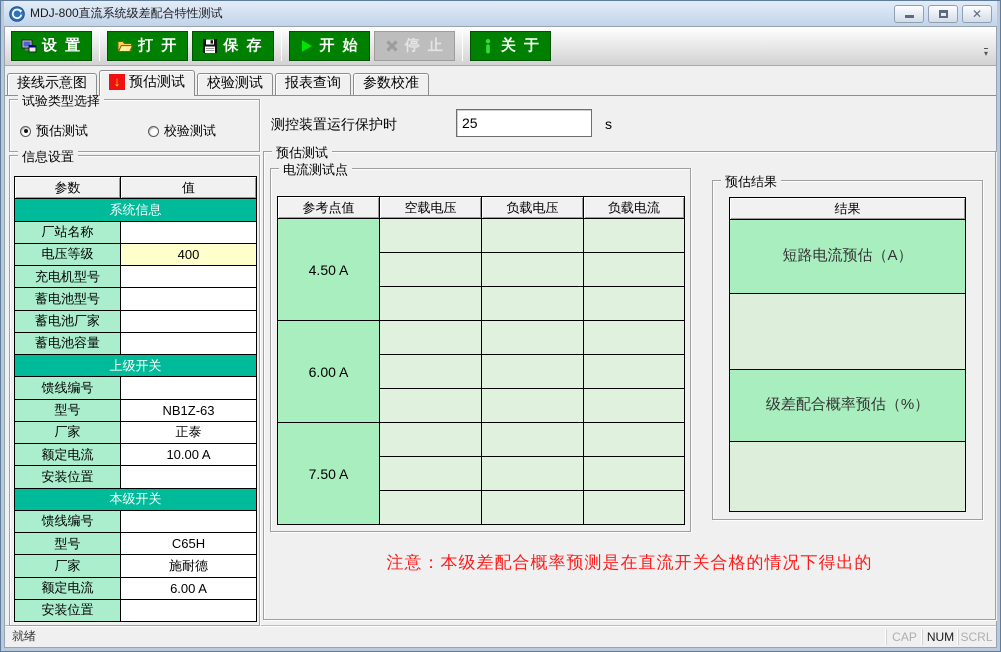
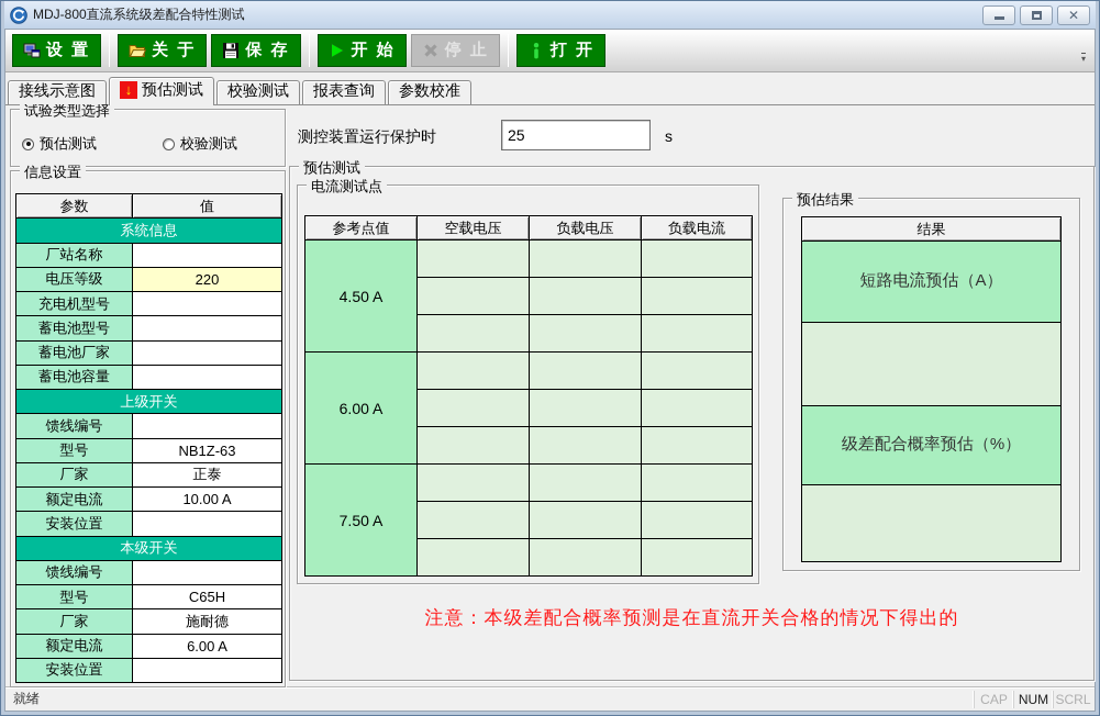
  MDJ-800直流系统级差配合特性测试
  ✕
  设 置
- 打 开
+ 关 于
  保 存
  开 始
  停 止
- 关 于
+ 打 开
  ▾
  接线示意图
  ↓
  预估测试
  校验测试
  报表查询
  参数校准
  试验类型选择
  预估测试
  校验测试
  信息设置
  参数	值
  系统信息
  厂站名称
- 电压等级	400
+ 电压等级	220
  充电机型号
  蓄电池型号
  蓄电池厂家
  蓄电池容量
  上级开关
  馈线编号
  型号	NB1Z-63
  厂家	正泰
  额定电流	10.00 A
  安装位置
  本级开关
  馈线编号
  型号	C65H
  厂家	施耐德
  额定电流	6.00 A
  安装位置
  测控装置运行保护时
  25
  s
  预估测试
  电流测试点
  参考点值	空载电压	负载电压	负载电流
  4.50 A
  6.00 A
  7.50 A
  预估结果
  结果
  短路电流预估（A）
  级差配合概率预估（%）
  注意：本级差配合概率预测是在直流开关合格的情况下得出的
  就绪
  CAP
  NUM
  SCRL
